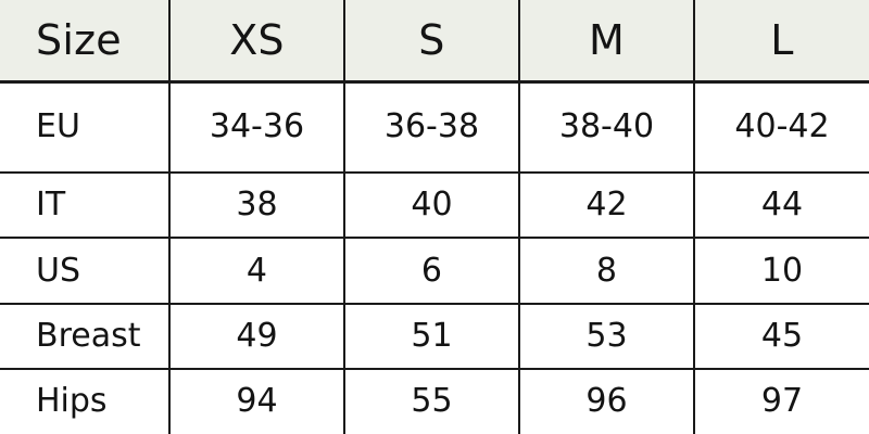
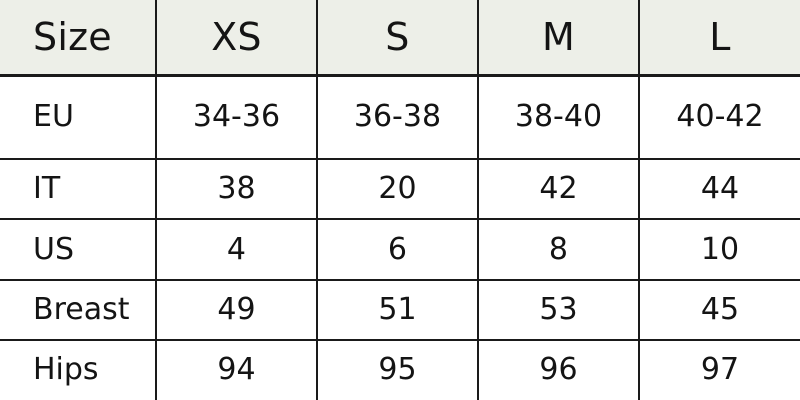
  Size	XS	S	M	L
  EU	34-36	36-38	38-40	40-42
- IT	38	40	42	44
+ IT	38	20	42	44
  US	4	6	8	10
  Breast	49	51	53	45
- Hips	94	55	96	97
+ Hips	94	95	96	97
